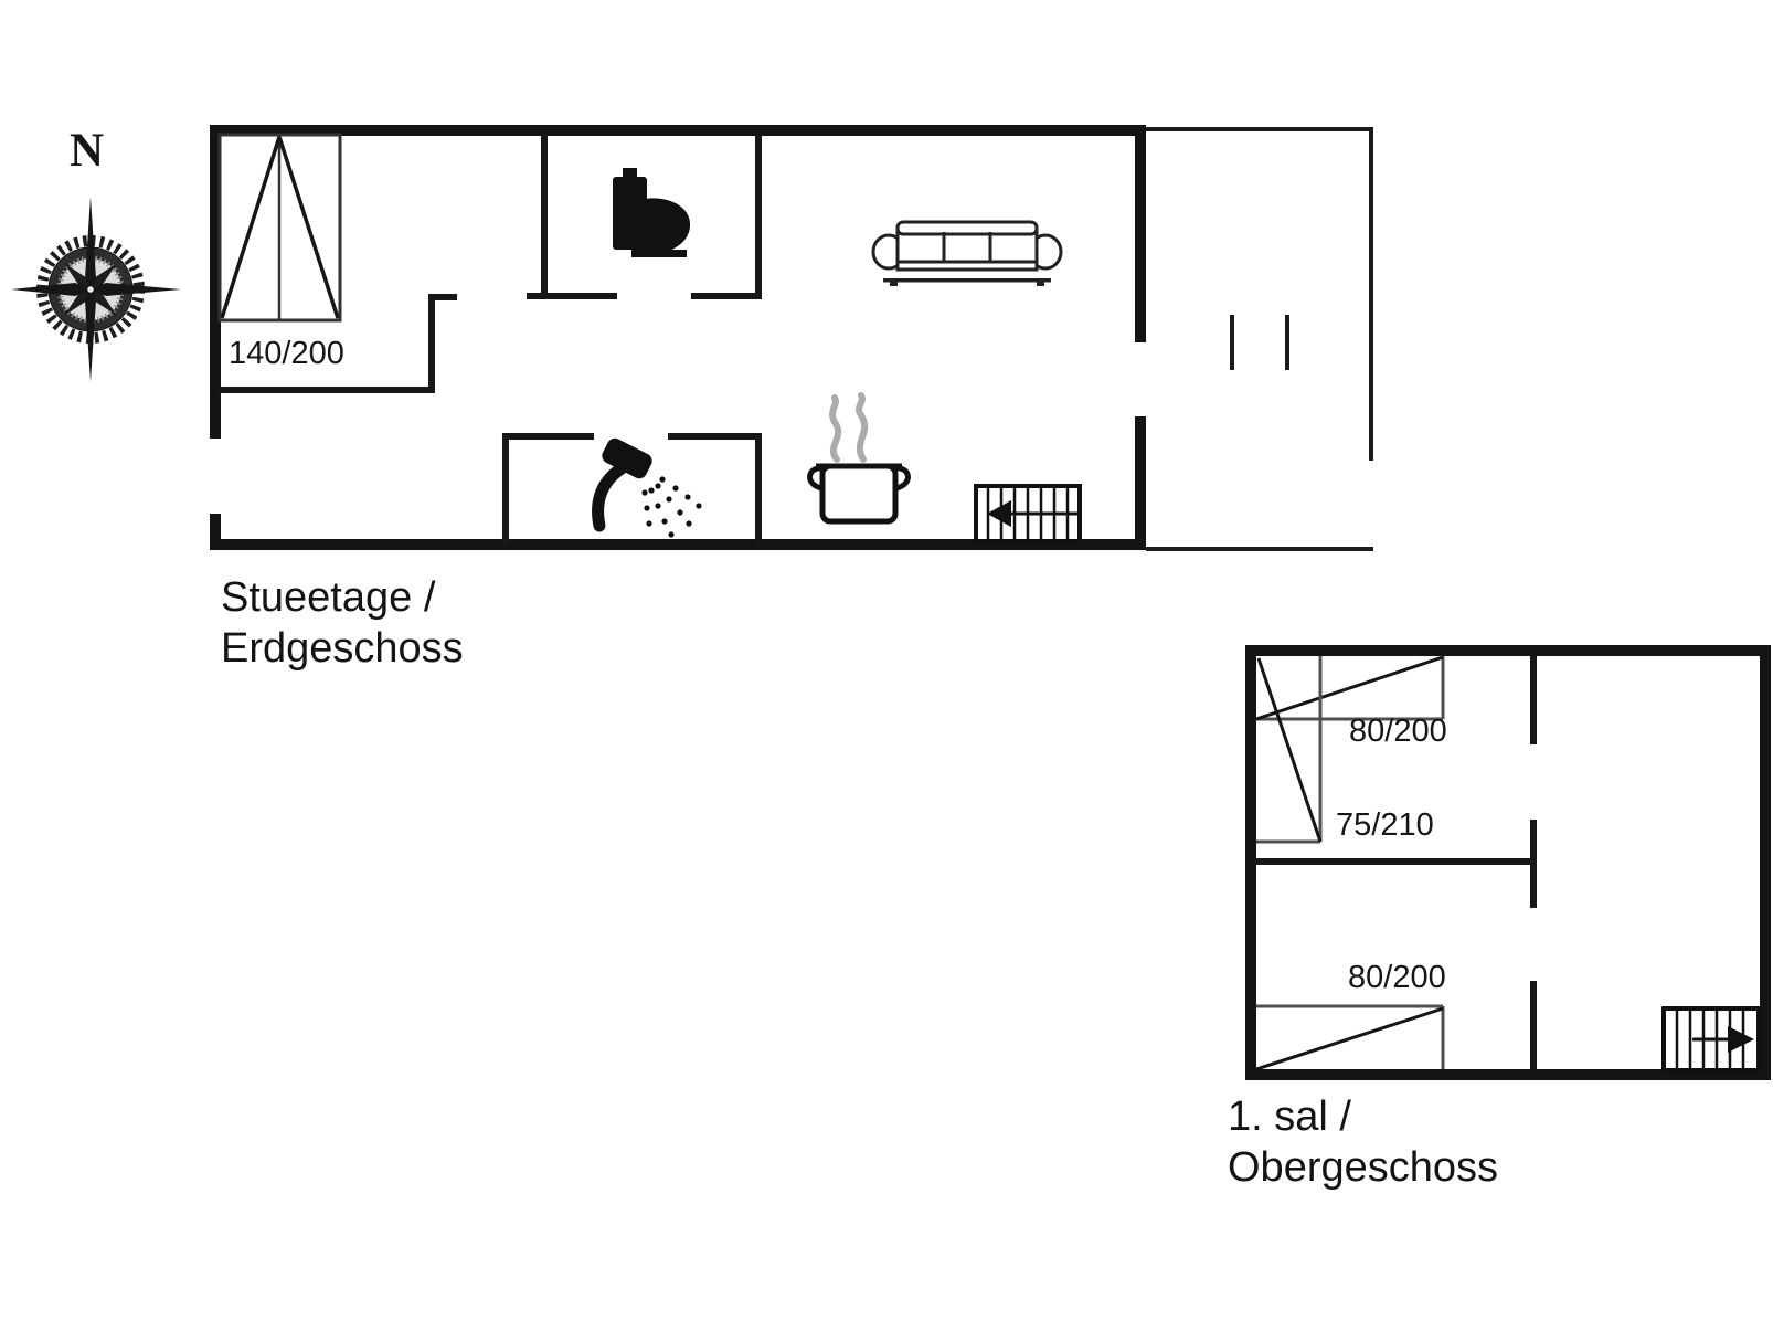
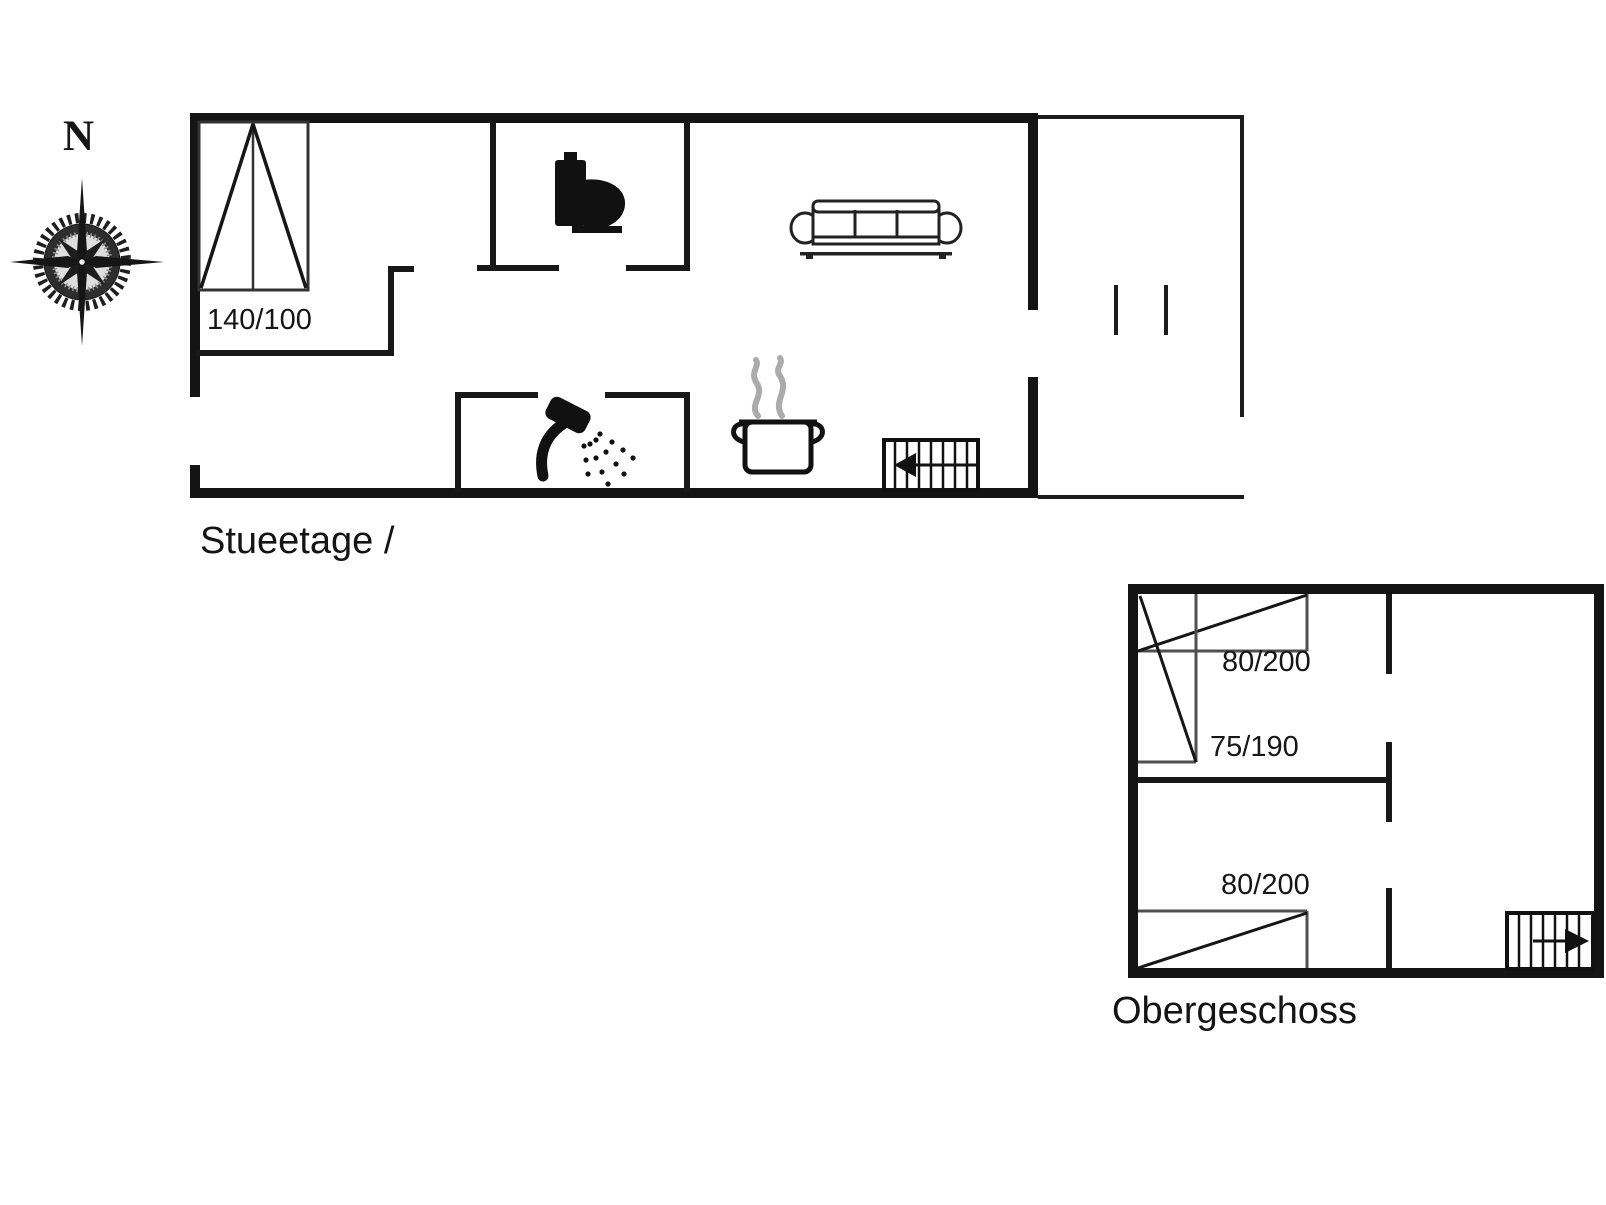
  N
- 140/200
+ 140/100
  Stueetage /
- Erdgeschoss
  80/200
- 75/210
+ 75/190
  80/200
- 1. sal /
  Obergeschoss
